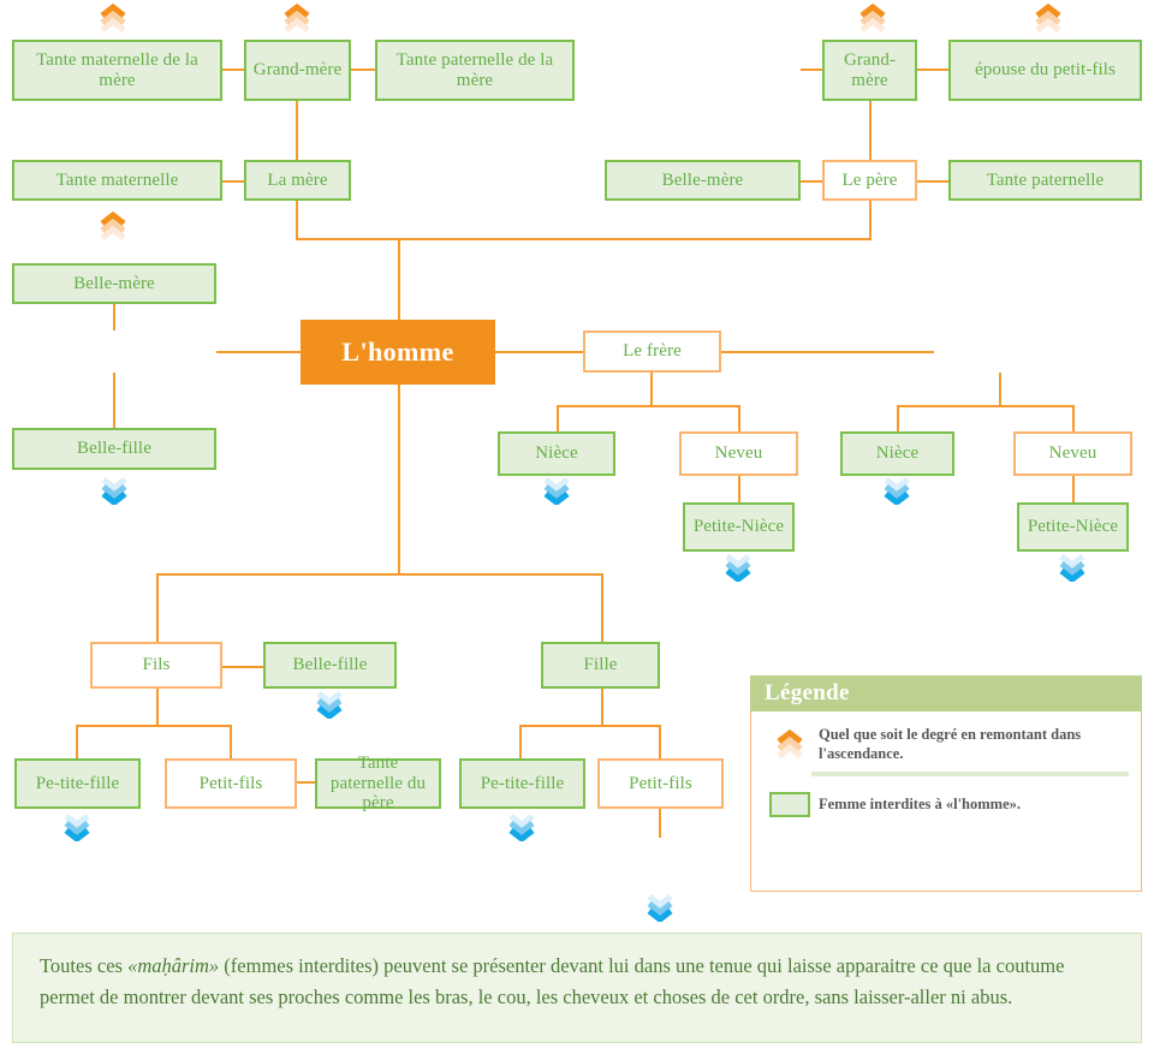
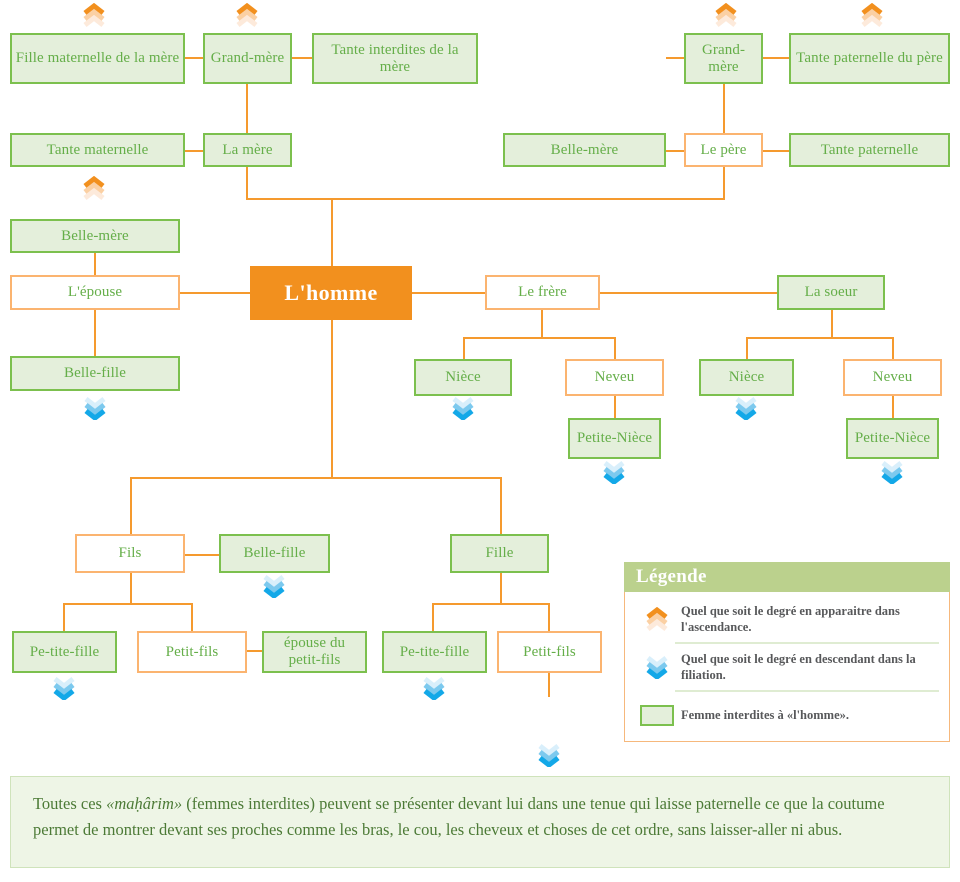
- Tante maternelle de la mère
+ Fille maternelle de la mère
  Grand-mère
- Tante paternelle de la mère
+ Tante interdites de la mère
  Grand-mère
- épouse du petit-fils
+ Tante paternelle du père
  Tante maternelle
  La mère
  Belle-mère
  Le père
  Tante paternelle
  Belle-mère
+ L'épouse
  Belle-fille
  L'homme
  Le frère
+ La soeur
  Nièce
  Neveu
  Petite-Nièce
  Nièce
  Neveu
  Petite-Nièce
  Fils
  Belle-fille
  Fille
  Pe-tite-fille
  Petit-fils
- Tante paternelle du père
+ épouse du petit-fils
  Pe-tite-fille
  Petit-fils
  Légende
- Quel que soit le degré en remontant dans l'ascendance.
+ Quel que soit le degré en apparaitre dans l'ascendance.
+ Quel que soit le degré en descendant dans la filiation.
  Femme interdites à «l'homme».
- Toutes ces «maḥârim» (femmes interdites) peuvent se présenter devant lui dans une tenue qui laisse apparaitre ce que la coutume permet de montrer devant ses proches comme les bras, le cou, les cheveux et choses de cet ordre, sans laisser-aller ni abus.
+ Toutes ces «maḥârim» (femmes interdites) peuvent se présenter devant lui dans une tenue qui laisse paternelle ce que la coutume permet de montrer devant ses proches comme les bras, le cou, les cheveux et choses de cet ordre, sans laisser-aller ni abus.
